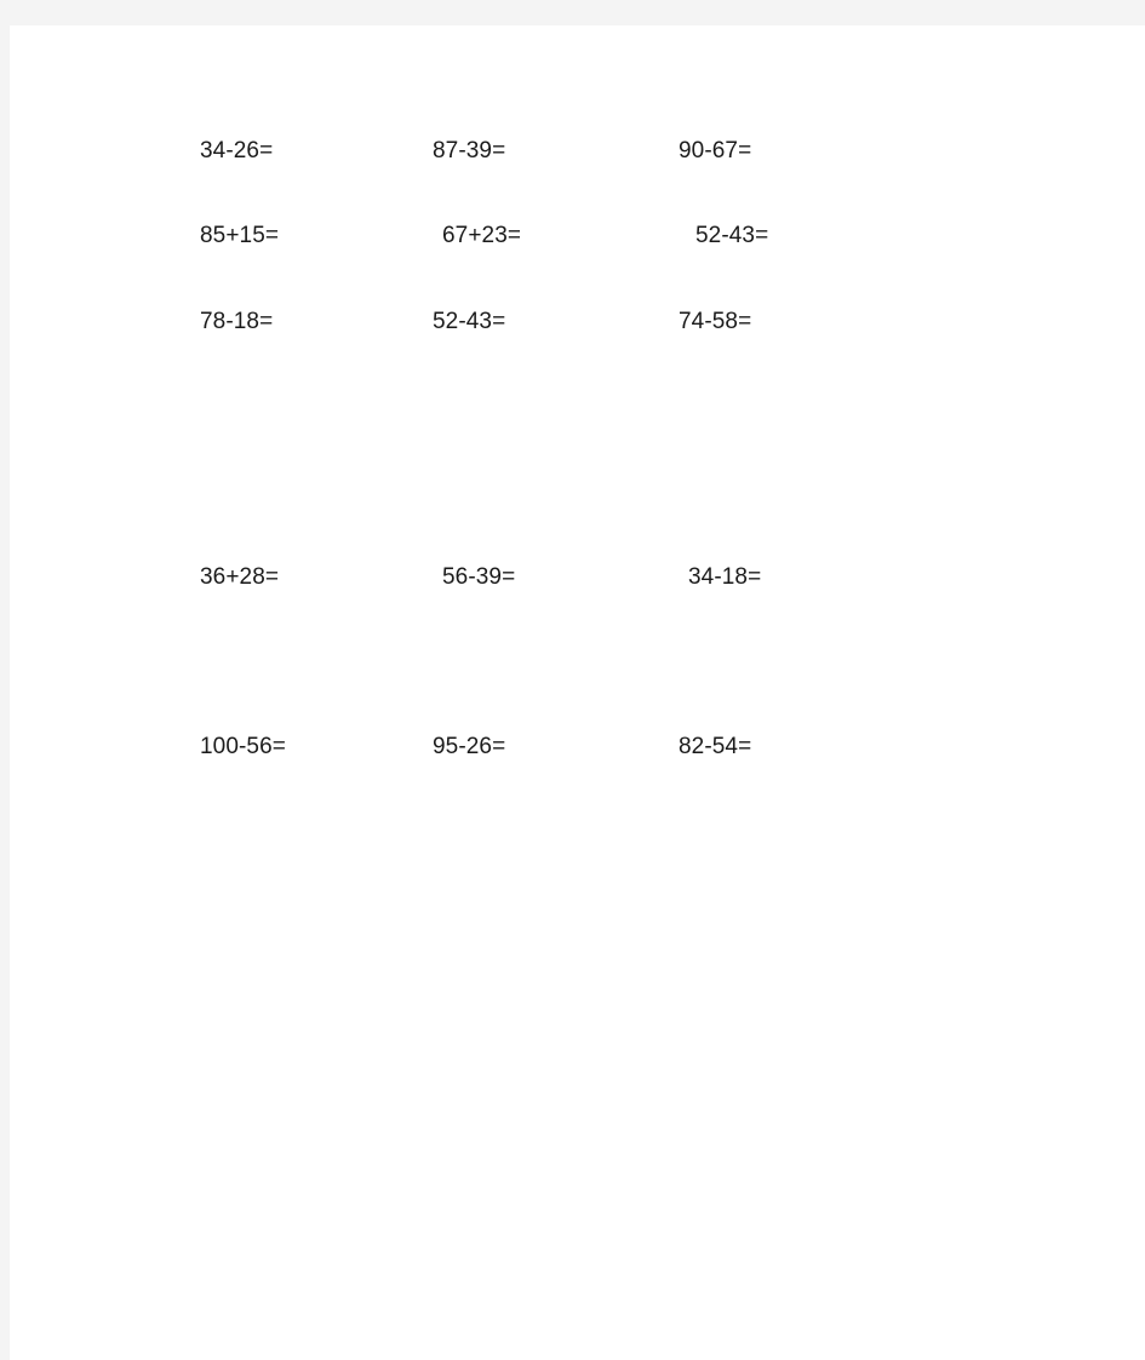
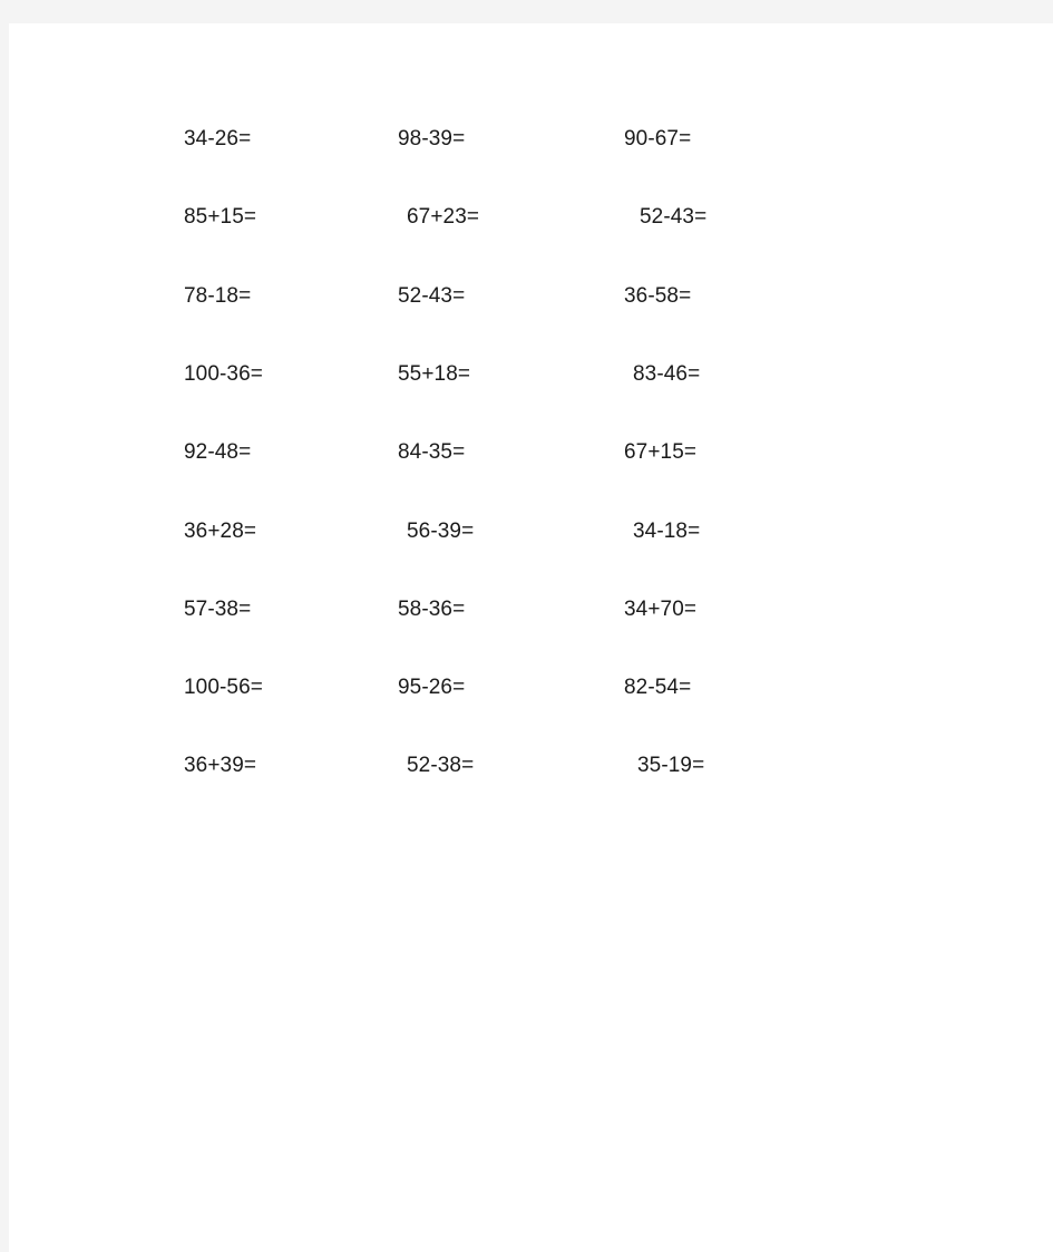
  34-26=
- 87-39=
+ 98-39=
  90-67=
  85+15=
  67+23=
  52-43=
  78-18=
  52-43=
- 74-58=
+ 36-58=
+ 100-36=
+ 55+18=
+ 83-46=
+ 92-48=
+ 84-35=
+ 67+15=
  36+28=
  56-39=
  34-18=
+ 57-38=
+ 58-36=
+ 34+70=
  100-56=
  95-26=
  82-54=
+ 36+39=
+ 52-38=
+ 35-19=
